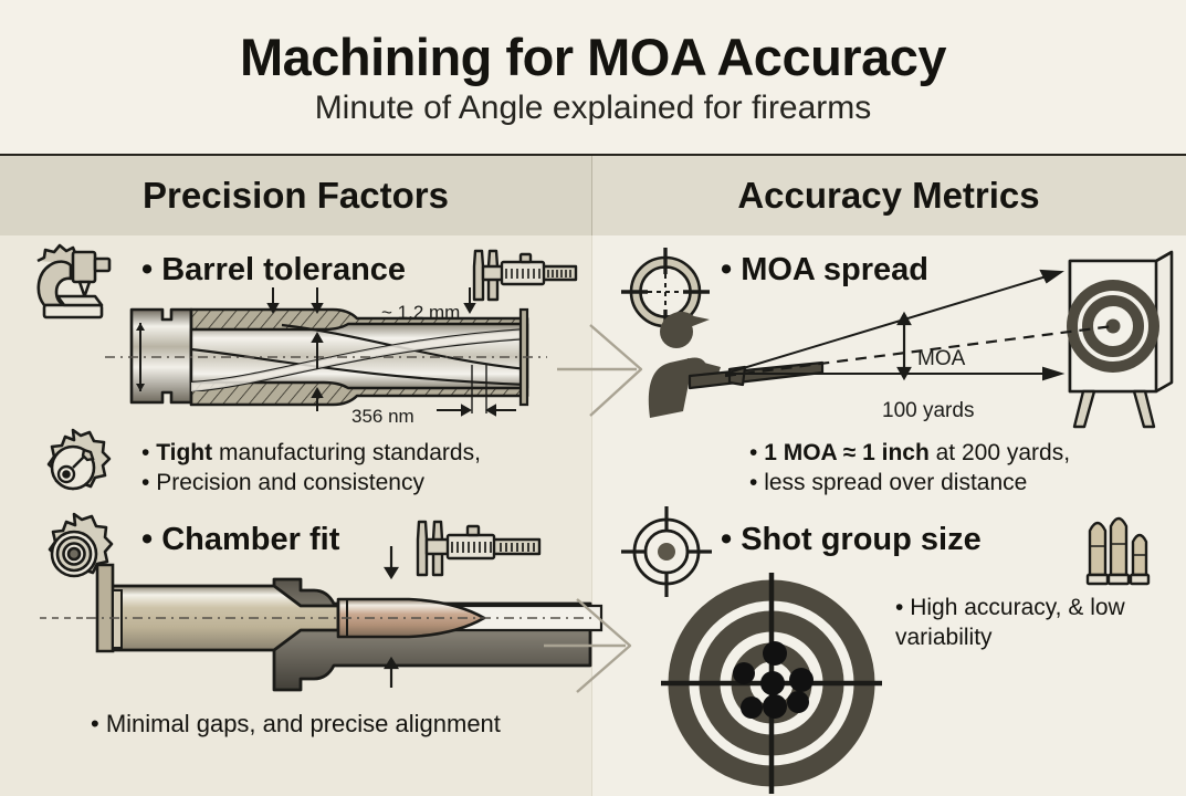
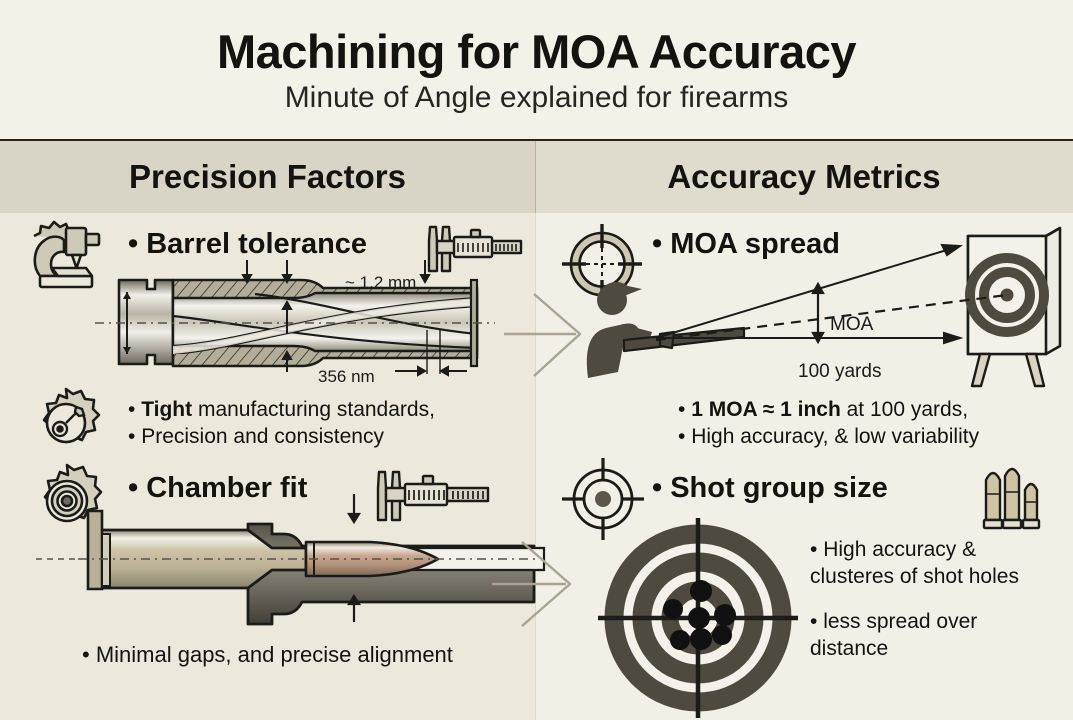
  Machining for MOA Accuracy
  Minute of Angle explained for firearms
  Precision Factors
  Accuracy Metrics
  • Barrel tolerance
  ~ 1.2 mm
  356 nm
  • Tight manufacturing standards,
  • Precision and consistency
  • Chamber fit
  • Minimal gaps, and precise alignment
  • MOA spread
  MOA
  100 yards
- • 1 MOA ≈ 1 inch at 200 yards,
+ • 1 MOA ≈ 1 inch at 100 yards,
- • less spread over distance
+ • High accuracy, & low variability
  • Shot group size
+ • High accuracy & clusteres of shot holes
- • High accuracy, & low variability
+ • less spread over distance
